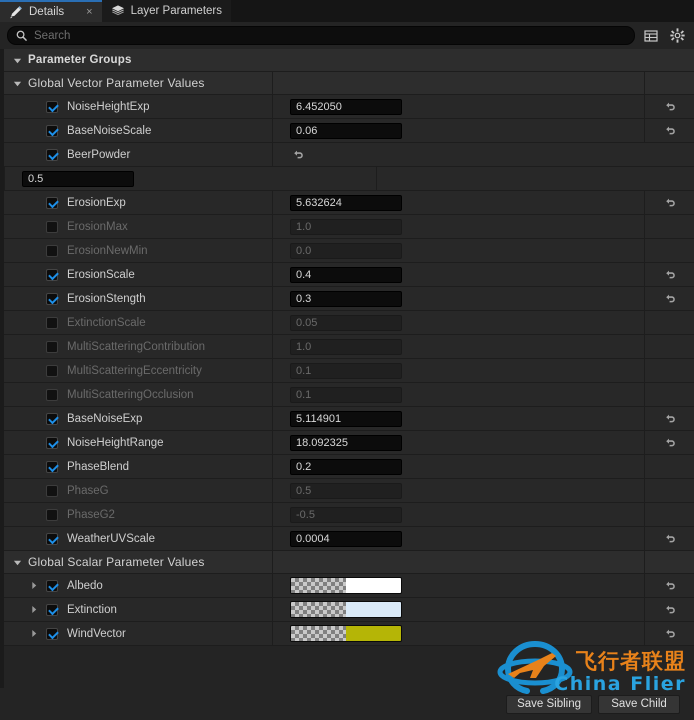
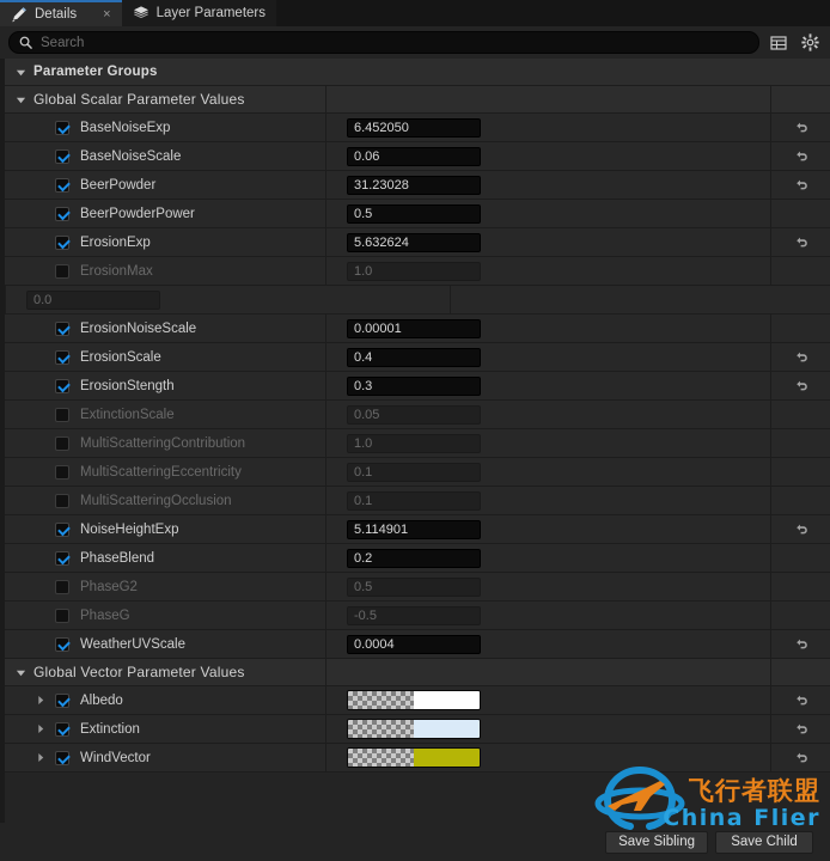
  Details
  ×
  Layer Parameters
  Search
  Parameter Groups
- Global Vector Parameter Values
+ Global Scalar Parameter Values
- NoiseHeightExp
+ BaseNoiseExp
  6.452050
  BaseNoiseScale
  0.06
  BeerPowder
+ 31.23028
+ BeerPowderPower
  0.5
  ErosionExp
  5.632624
  ErosionMax
  1.0
- ErosionNewMin
  0.0
+ ErosionNoiseScale
+ 0.00001
  ErosionScale
  0.4
  ErosionStength
  0.3
  ExtinctionScale
  0.05
  MultiScatteringContribution
  1.0
  MultiScatteringEccentricity
  0.1
  MultiScatteringOcclusion
  0.1
- BaseNoiseExp
+ NoiseHeightExp
  5.114901
- NoiseHeightRange
- 18.092325
  PhaseBlend
  0.2
- PhaseG
+ PhaseG2
  0.5
- PhaseG2
+ PhaseG
  -0.5
  WeatherUVScale
  0.0004
- Global Scalar Parameter Values
+ Global Vector Parameter Values
  Albedo
  Extinction
  WindVector
  Save Sibling
  Save Child
  飞行者联盟
  China Flier
